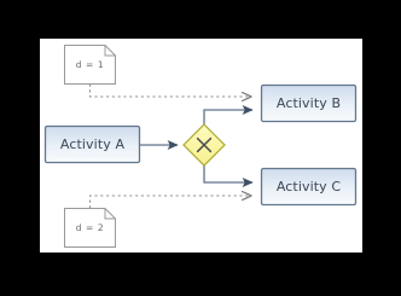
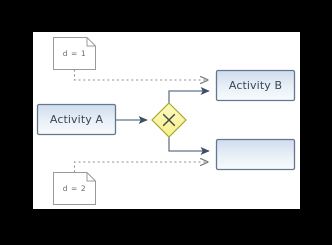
  d = 1
  Activity A
  Activity B
- Activity C
  d = 2
